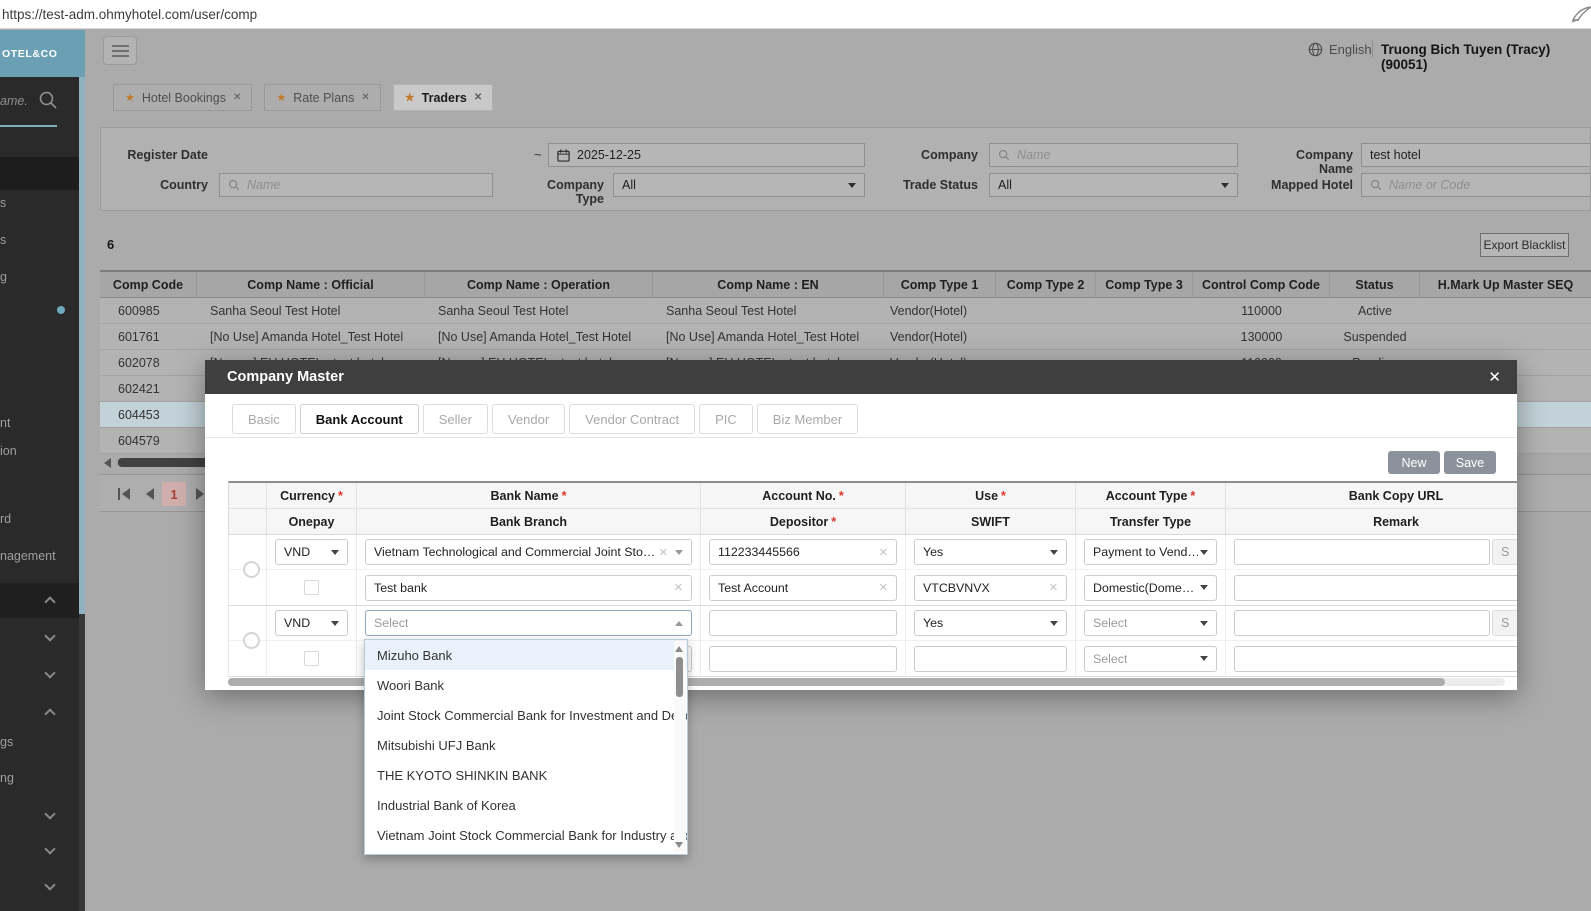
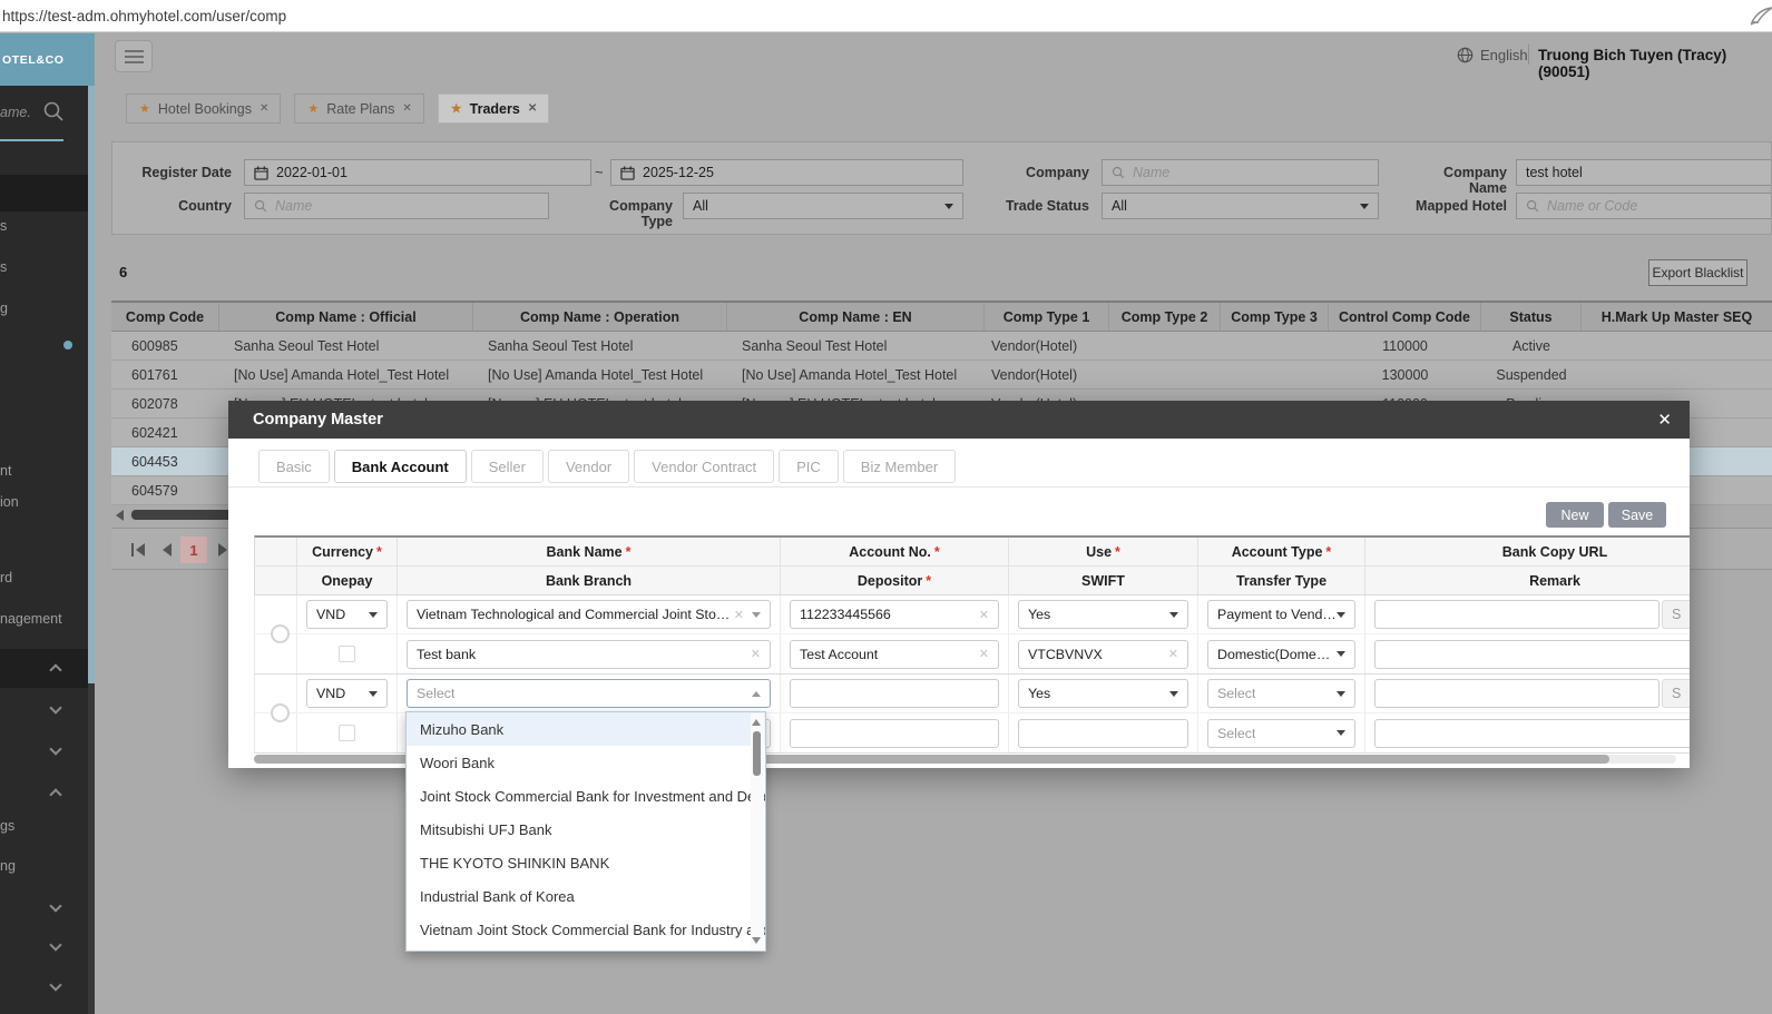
  https://test-adm.ohmyhotel.com/user/comp
  OTEL&CO
  English
  Truong Bich Tuyen (Tracy)(90051)
  ame.
  s
  s
  g
  nt
  ion
  rd
  nagement
  gs
  ng
  ★
  Hotel Bookings
  ✕
  ★
  Rate Plans
  ✕
  ★
  Traders
  ✕
  Register Date
+ 2022-01-01
  ~
  2025-12-25
  Company
  Name
  Company Name
  test hotel
  Country
  Name
  Company Type
  All
  Trade Status
  All
  Mapped Hotel
  Name or Code
  6
  Export Blacklist
  Comp Code
  Comp Name : Official
  Comp Name : Operation
  Comp Name : EN
  Comp Type 1
  Comp Type 2
  Comp Type 3
  Control Comp Code
  Status
  H.Mark Up Master SEQ
  600985
  Sanha Seoul Test Hotel
  Sanha Seoul Test Hotel
  Sanha Seoul Test Hotel
  Vendor(Hotel)
  110000
  Active
  601761
  [No Use] Amanda Hotel_Test Hotel
  [No Use] Amanda Hotel_Test Hotel
  [No Use] Amanda Hotel_Test Hotel
  Vendor(Hotel)
  130000
  Suspended
  602078
  602421
  604453
  604579
  1
  Company Master
  ✕
  Basic
  Bank Account
  Seller
  Vendor
  Vendor Contract
  PIC
  Biz Member
  New
  Save
  Currency
  *
  Bank Name
  *
  Account No.
  *
  Use
  *
  Account Type
  *
  Bank Copy URL
  Onepay
  Bank Branch
  Depositor
  *
  SWIFT
  Transfer Type
  Remark
  VND
  Vietnam Technological and Commercial Joint Stock
  ✕
  112233445566
  ✕
  Yes
  Payment to Vendor
  S
  Test bank
  ✕
  Test Account
  ✕
  VTCBVNVX
  ✕
  Domestic(Domestic
  VND
  Select
  Yes
  Select
  S
  Select
  Mizuho Bank
  Woori Bank
  Joint Stock Commercial Bank for Investment and D
  Mitsubishi UFJ Bank
  THE KYOTO SHINKIN BANK
  Industrial Bank of Korea
  Vietnam Joint Stock Commercial Bank for Industry
